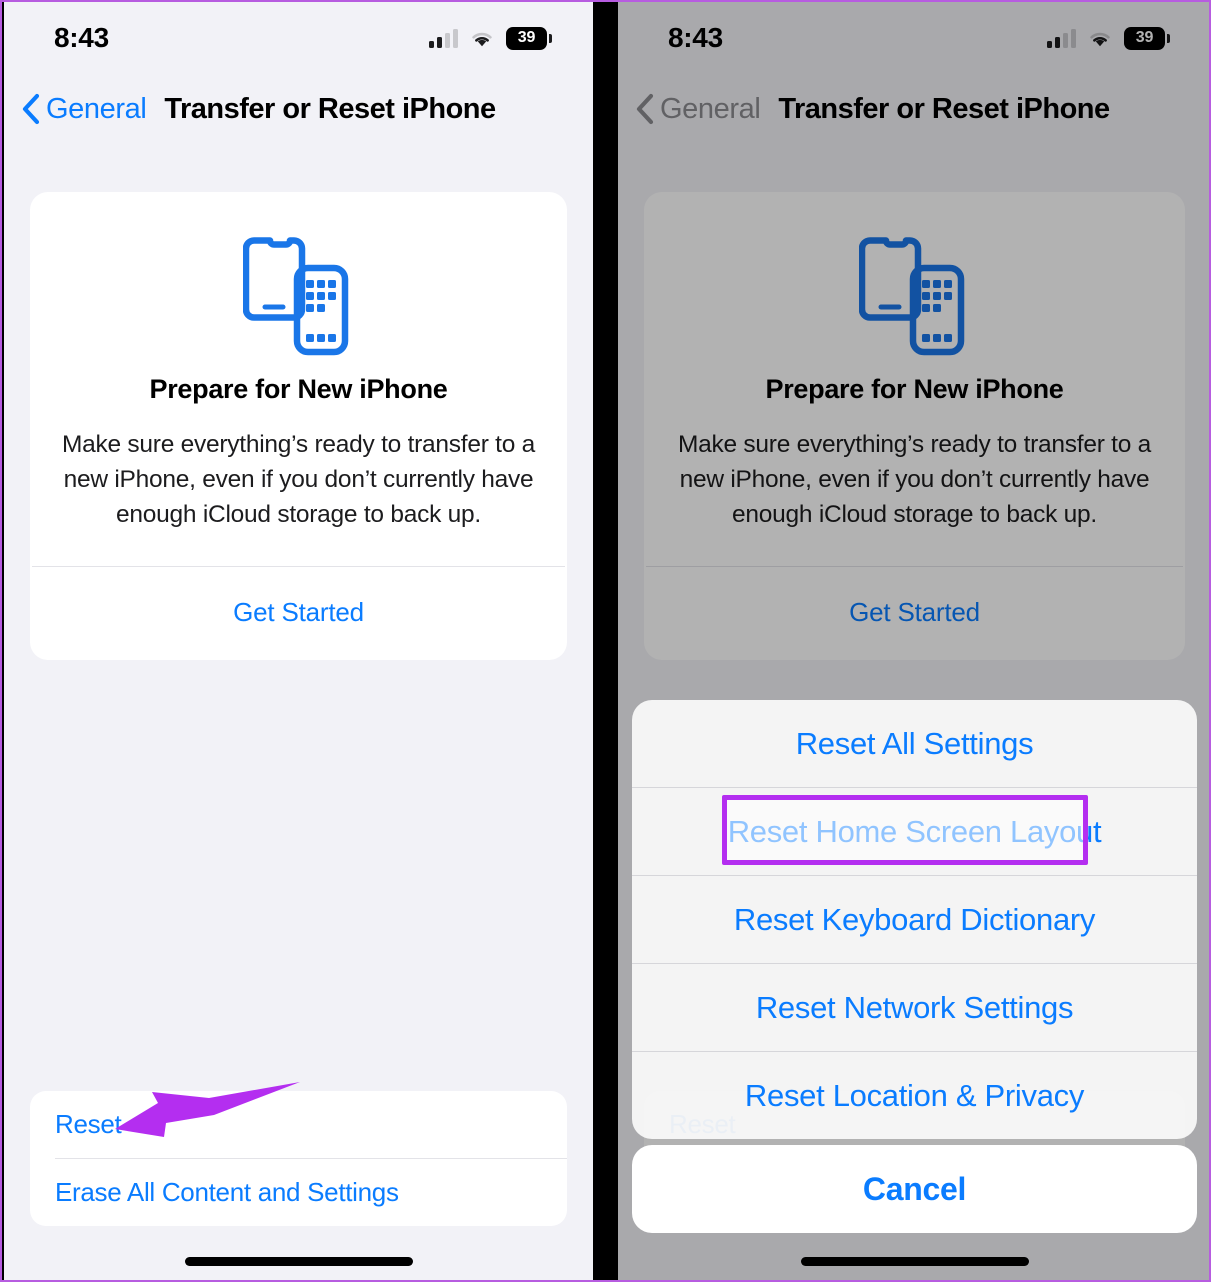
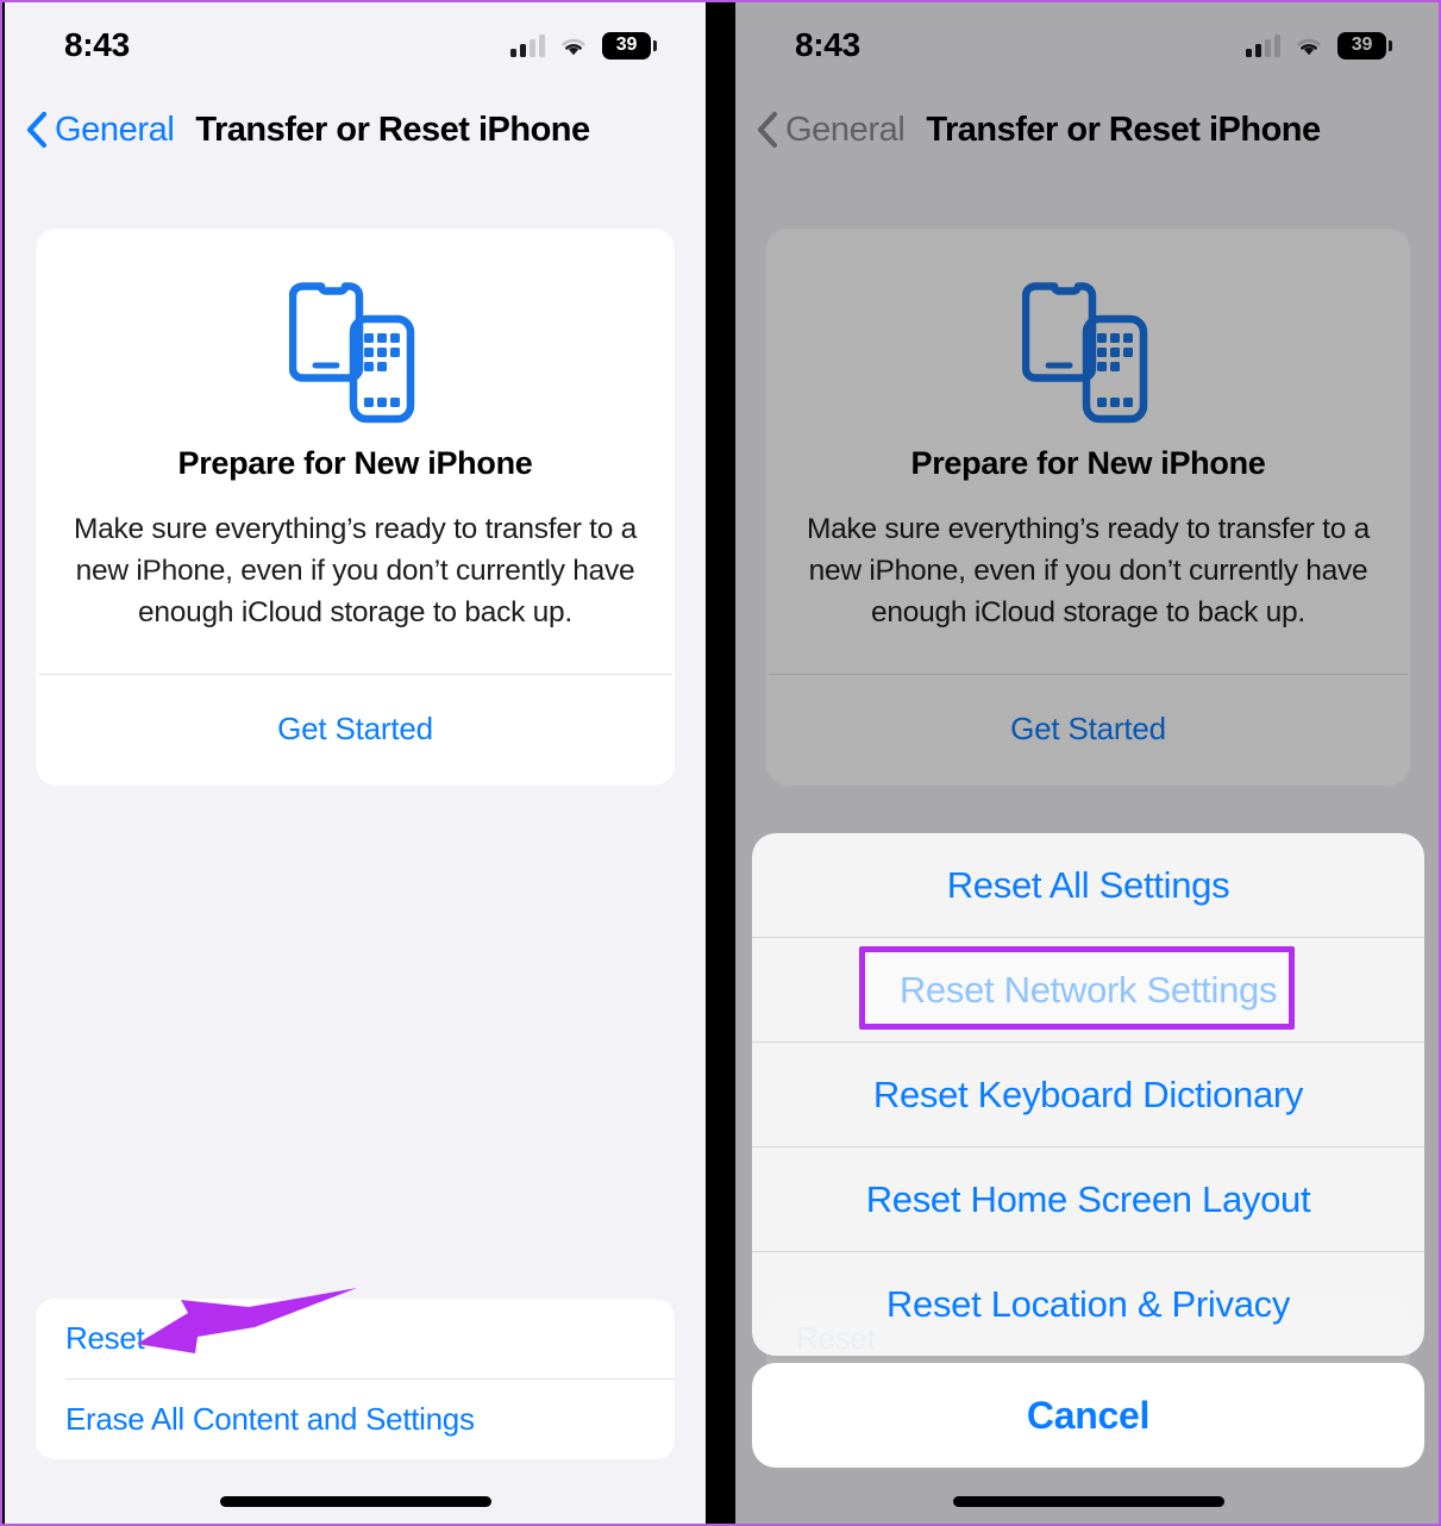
  8:43
  39
  General
  Transfer or Reset iPhone
  Prepare for New iPhone
  Make sure everything’s ready to transfer to a new iPhone, even if you don’t currently have enough iCloud storage to back up.
  Get Started
  Reset
  Erase All Content and Settings
  8:43
  39
  General
  Transfer or Reset iPhone
  Prepare for New iPhone
  Make sure everything’s ready to transfer to a new iPhone, even if you don’t currently have enough iCloud storage to back up.
  Get Started
  Reset All Settings
- Reset Home Screen Layout
+ Reset Network Settings
  Reset Keyboard Dictionary
- Reset Network Settings
+ Reset Home Screen Layout
  Reset Location & Privacy
  Cancel
